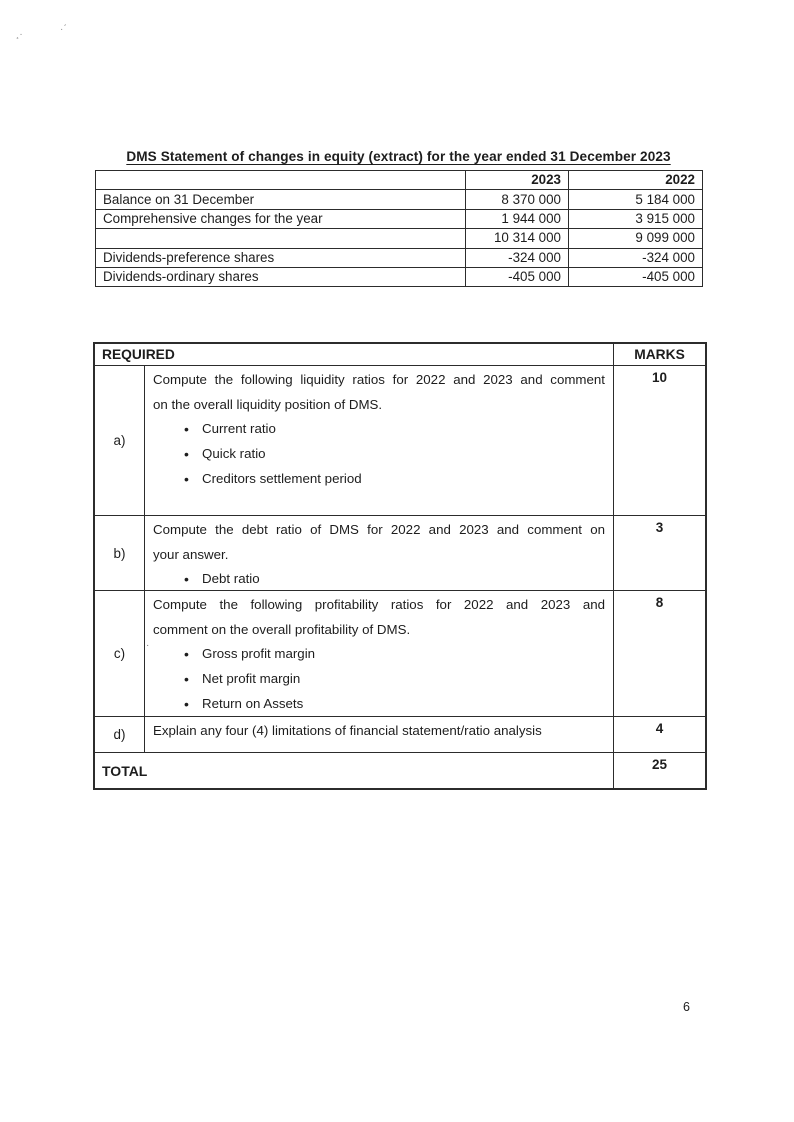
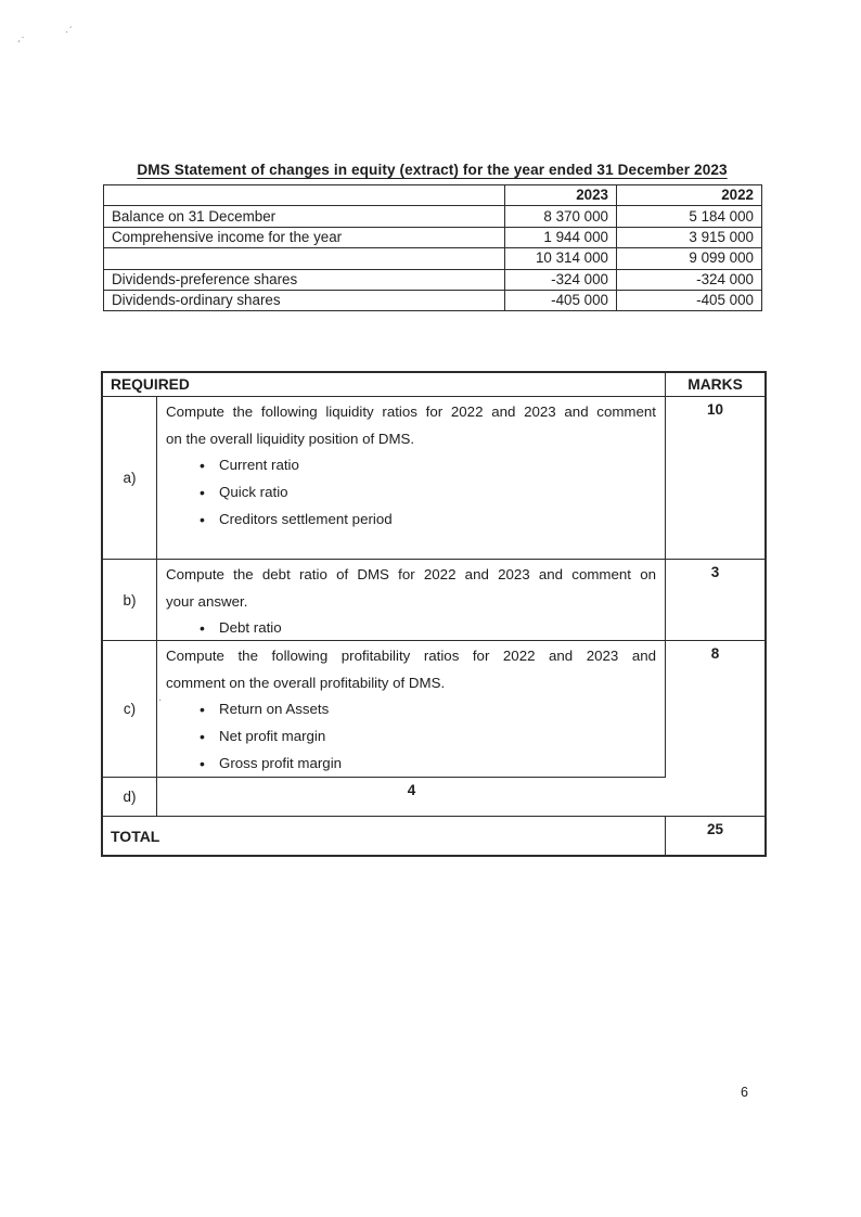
  ¸·
  ·ˊ
  DMS Statement of changes in equity (extract) for the year ended 31 December 2023
  	2023	2022
  Balance on 31 December	8 370 000	5 184 000
- Comprehensive changes for the year	1 944 000	3 915 000
+ Comprehensive income for the year	1 944 000	3 915 000
  	10 314 000	9 099 000
  Dividends-preference shares	-324 000	-324 000
  Dividends-ordinary shares	-405 000	-405 000
  REQUIRED
  MARKS
  a)
  Compute the following liquidity ratios for 2022 and 2023 and comment
  on the overall liquidity position of DMS.
  Current ratio
  Quick ratio
  Creditors settlement period
  10
  b)
  Compute the debt ratio of DMS for 2022 and 2023 and comment on
  your answer.
  Debt ratio
  3
  c)
  Compute the following profitability ratios for 2022 and 2023 and
  comment on the overall profitability of DMS.
- Gross profit margin
+ Return on Assets
  Net profit margin
- Return on Assets
+ Gross profit margin
  8
  d)
- Explain any four (4) limitations of financial statement/ratio analysis
  4
  TOTAL
  25
  ·
  6
